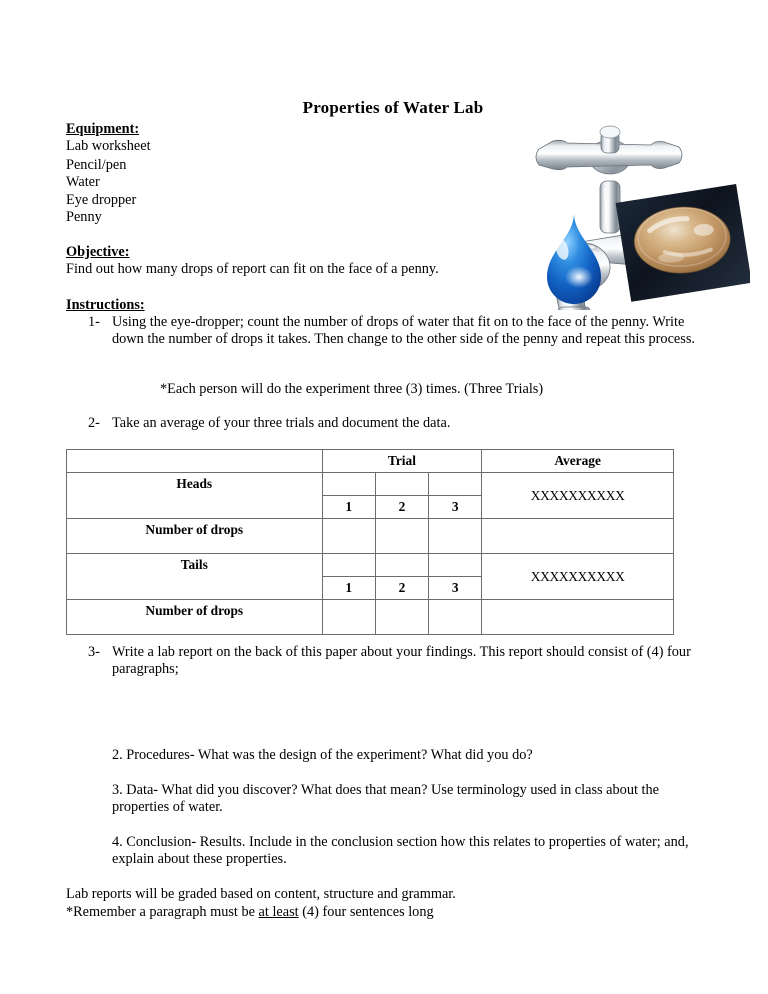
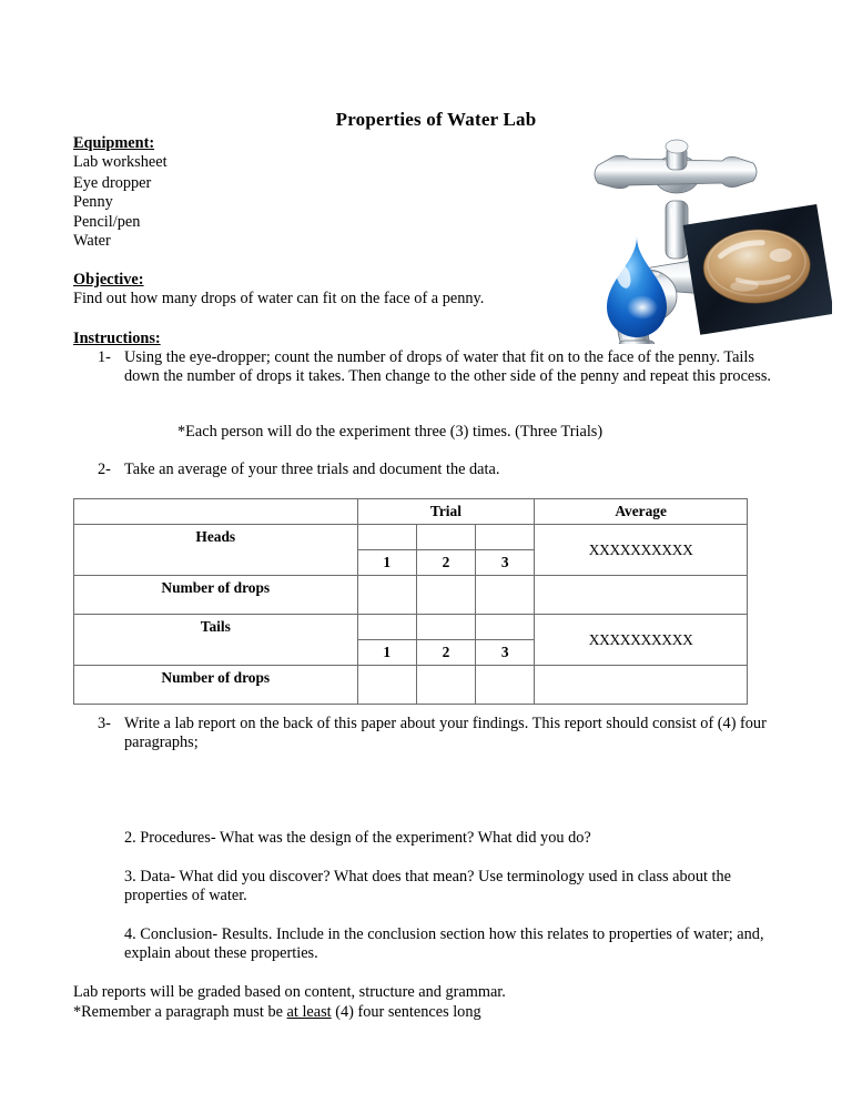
  Properties of Water Lab
  Equipment:
  Lab worksheet
- Pencil/pen
+ Eye dropper
- Water
+ Penny
- Eye dropper
+ Pencil/pen
- Penny
+ Water
  Objective:
- Find out how many drops of report can fit on the face of a penny.
+ Find out how many drops of water can fit on the face of a penny.
  Instructions:
  1-
- Using the eye-dropper; count the number of drops of water that fit on to the face of the penny. Write down the number of drops it takes. Then change to the other side of the penny and repeat this process.
+ Using the eye-dropper; count the number of drops of water that fit on to the face of the penny. Tails down the number of drops it takes. Then change to the other side of the penny and repeat this process.
  *Each person will do the experiment three (3) times. (Three Trials)
  2-
  Take an average of your three trials and document the data.
  	Trial	Average
  Heads				XXXXXXXXXX
  1	2	3
  Number of drops
  Tails				XXXXXXXXXX
  1	2	3
  Number of drops
  3-
  Write a lab report on the back of this paper about your findings. This report should consist of (4) four paragraphs;
  2. Procedures- What was the design of the experiment? What did you do?
  3. Data- What did you discover? What does that mean? Use terminology used in class about the properties of water.
  4. Conclusion- Results. Include in the conclusion section how this relates to properties of water; and, explain about these properties.
  Lab reports will be graded based on content, structure and grammar.
  *Remember a paragraph must be at least (4) four sentences long
